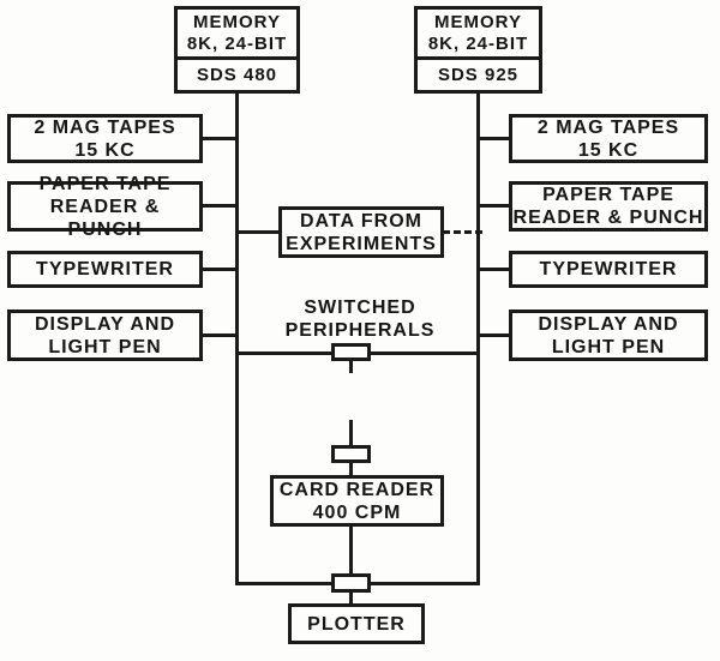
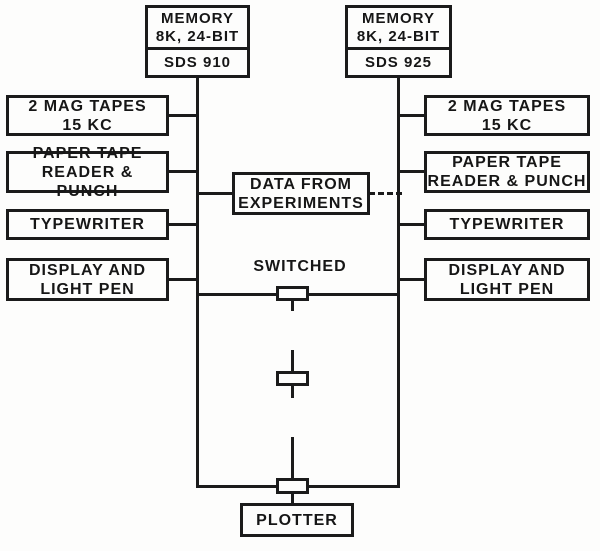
  MEMORY
  8K, 24-BIT
- SDS 480
+ SDS 910
  MEMORY
  8K, 24-BIT
  SDS 925
  2 MAG TAPES
  15 KC
  PAPER TAPE
  READER & PUNCH
  TYPEWRITER
  DISPLAY AND
  LIGHT PEN
  2 MAG TAPES
  15 KC
  PAPER TAPE
  READER & PUNCH
  TYPEWRITER
  DISPLAY AND
  LIGHT PEN
  DATA FROM
  EXPERIMENTS
  SWITCHED
- PERIPHERALS
- CARD READER
- 400 CPM
  PLOTTER
